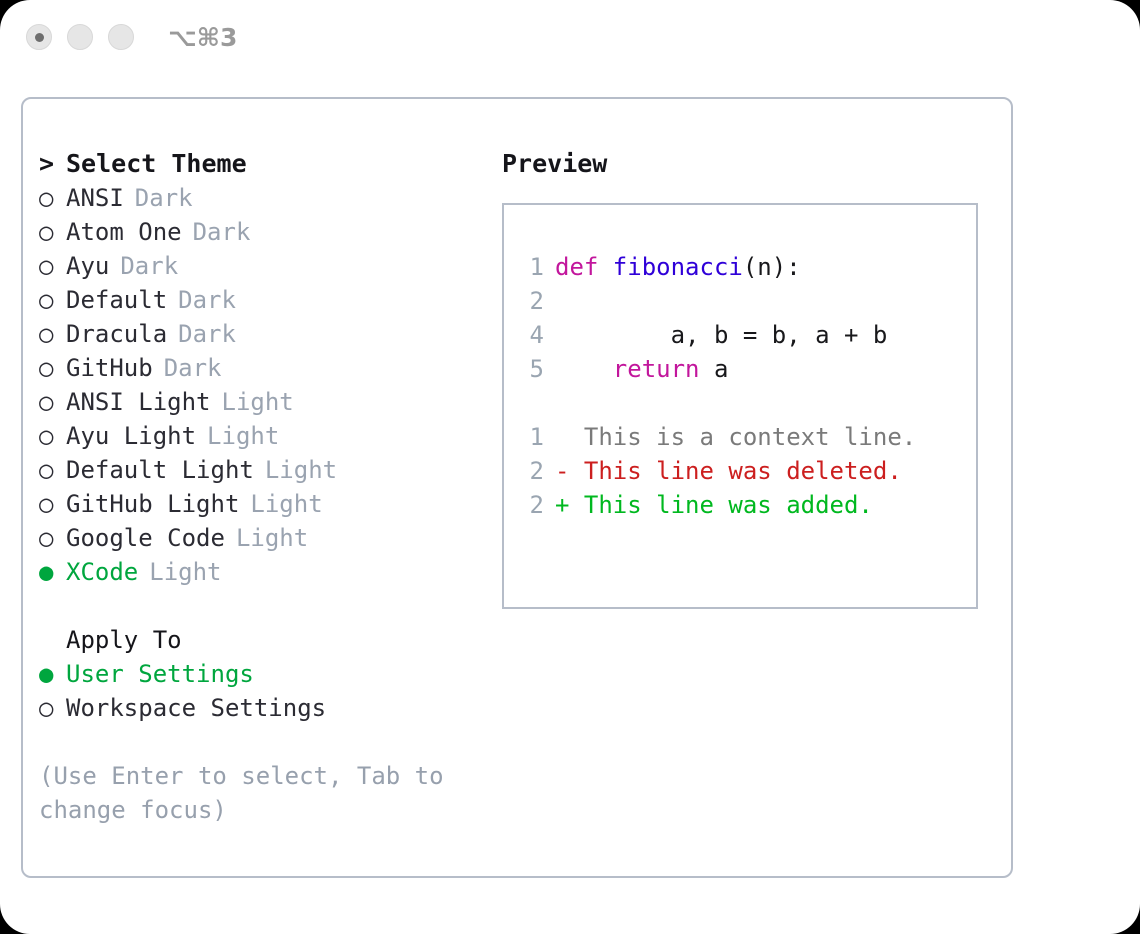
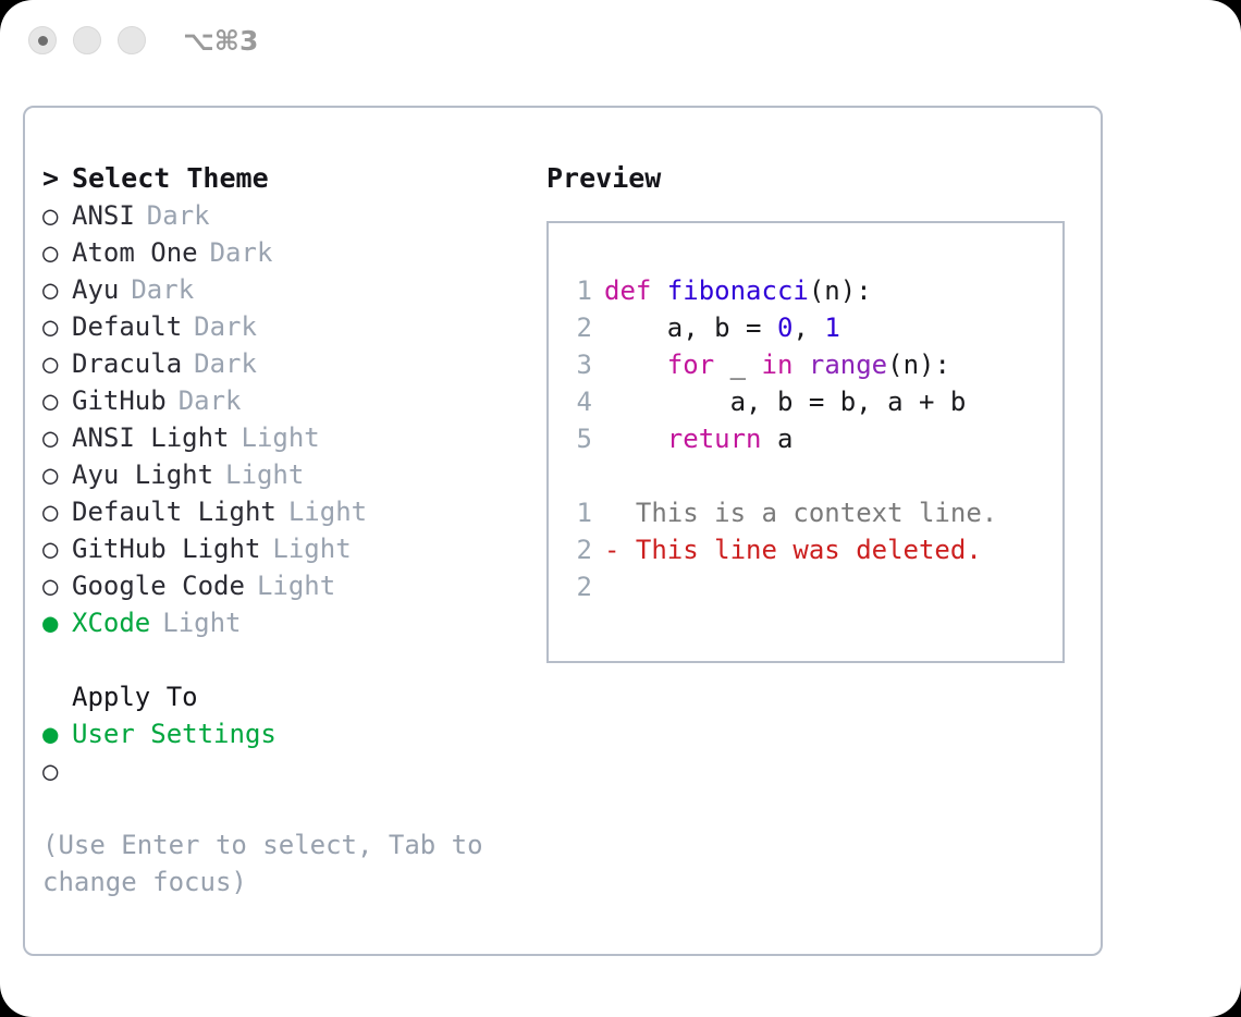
  ⌥⌘3
  >
  Select Theme
  ○
  ANSI
  Dark
  ○
  Atom One
  Dark
  ○
  Ayu
  Dark
  ○
  Default
  Dark
  ○
  Dracula
  Dark
  ○
  GitHub
  Dark
  ○
  ANSI Light
  Light
  ○
  Ayu Light
  Light
  ○
  Default Light
  Light
  ○
  GitHub Light
  Light
  ○
  Google Code
  Light
  ●
  XCode
  Light
  Apply To
  ●
  User Settings
  ○
- Workspace Settings
  (Use Enter to select, Tab to change focus)
  Preview
  1
  def fibonacci(n):
  2
+ a, b = 0, 1
+ 3
+ for _ in range(n):
  4
  a, b = b, a + b
  5
  return a
  1
  This is a context line.
  2
  - This line was deleted.
  2
- + This line was added.
